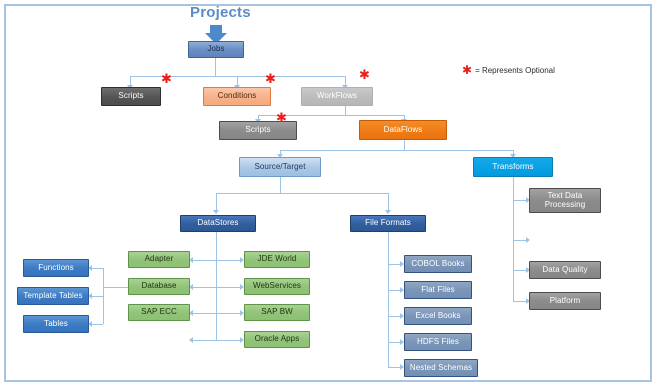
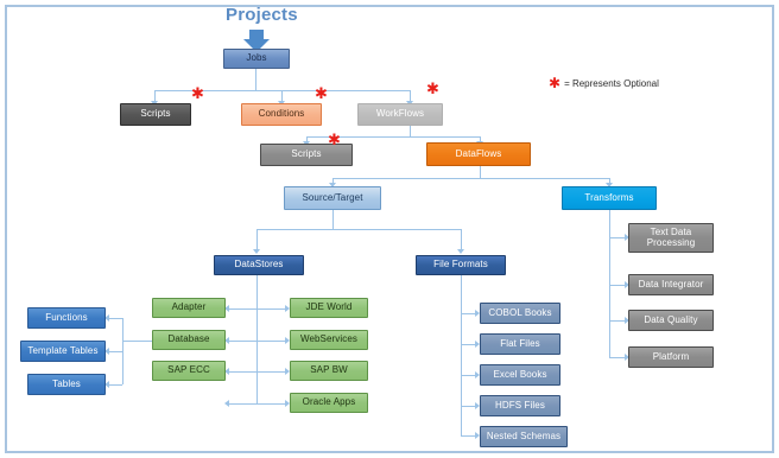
  Projects
  ✱
  = Represents Optional
  Jobs
  Scripts
  Conditions
  WorkFlows
  Scripts
  DataFlows
  Source/Target
  Transforms
  DataStores
  File Formats
  Text Data Processing
+ Data Integrator
  Data Quality
  Platform
  Adapter
  Database
  SAP ECC
  JDE World
  WebServices
  SAP BW
  Oracle Apps
  Functions
  Template Tables
  Tables
  COBOL Books
  Flat Files
  Excel Books
  HDFS Files
  Nested Schemas
  ✱
  ✱
  ✱
  ✱
